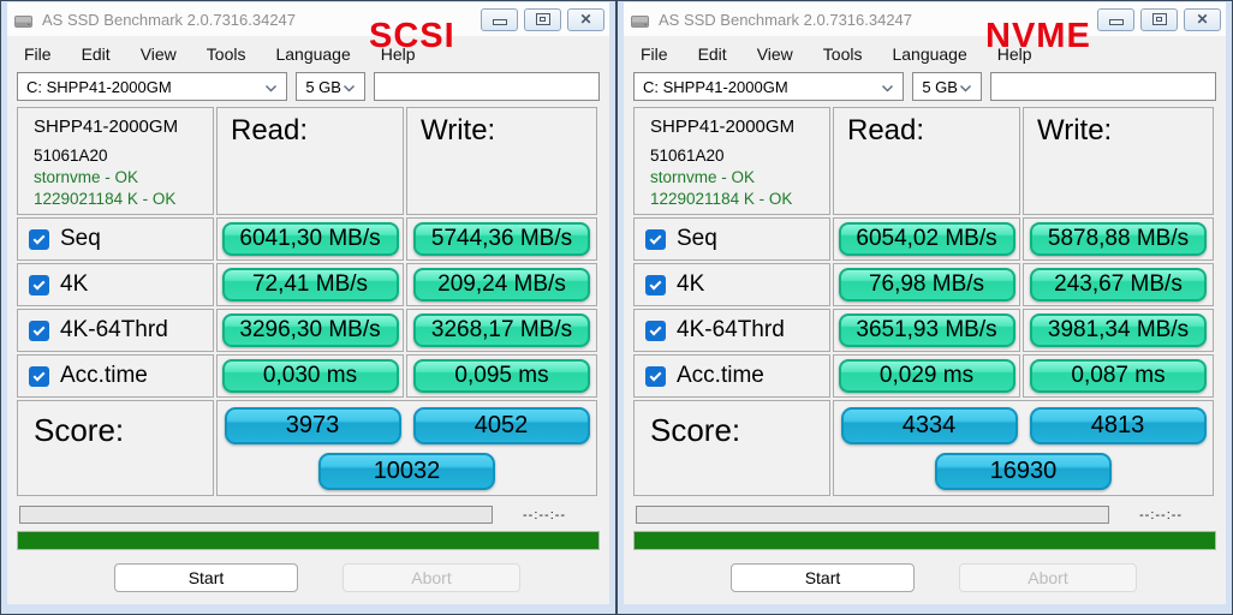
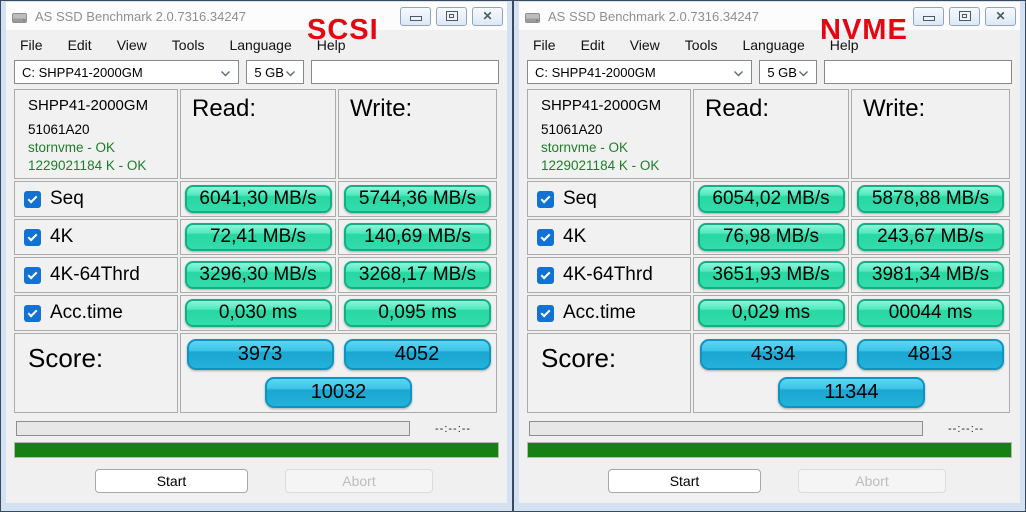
  AS SSD Benchmark 2.0.7316.34247
  ✕
  File
  Edit
  View
  Tools
  Language
  Help
  SCSI
  C: SHPP41-2000GM
  5 GB
  SHPP41-2000GM
  51061A20
  stornvme - OK
  1229021184 K - OK
  Read:
  Write:
  Seq
  6041,30 MB/s
  5744,36 MB/s
  4K
  72,41 MB/s
- 209,24 MB/s
+ 140,69 MB/s
  4K-64Thrd
  3296,30 MB/s
  3268,17 MB/s
  Acc.time
  0,030 ms
  0,095 ms
  Score:
  3973
  4052
  10032
  --:--:--
  Start
  Abort
  AS SSD Benchmark 2.0.7316.34247
  ✕
  File
  Edit
  View
  Tools
  Language
  Help
  NVME
  C: SHPP41-2000GM
  5 GB
  SHPP41-2000GM
  51061A20
  stornvme - OK
  1229021184 K - OK
  Read:
  Write:
  Seq
  6054,02 MB/s
  5878,88 MB/s
  4K
  76,98 MB/s
  243,67 MB/s
  4K-64Thrd
  3651,93 MB/s
  3981,34 MB/s
  Acc.time
  0,029 ms
- 0,087 ms
+ 00044 ms
  Score:
  4334
  4813
- 16930
+ 11344
  --:--:--
  Start
  Abort
